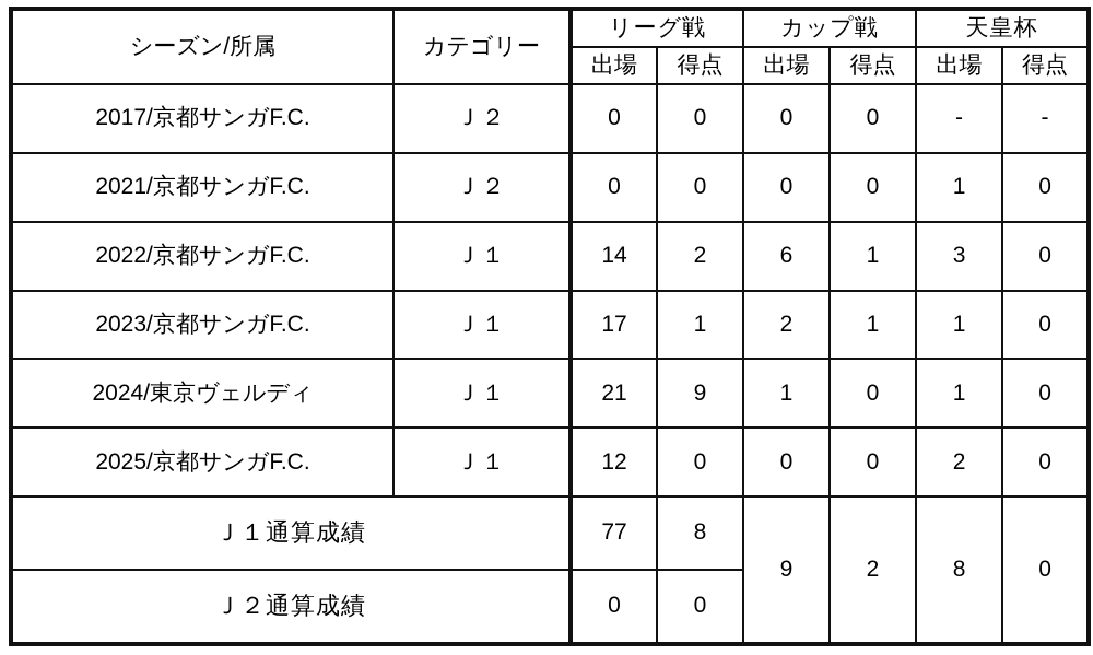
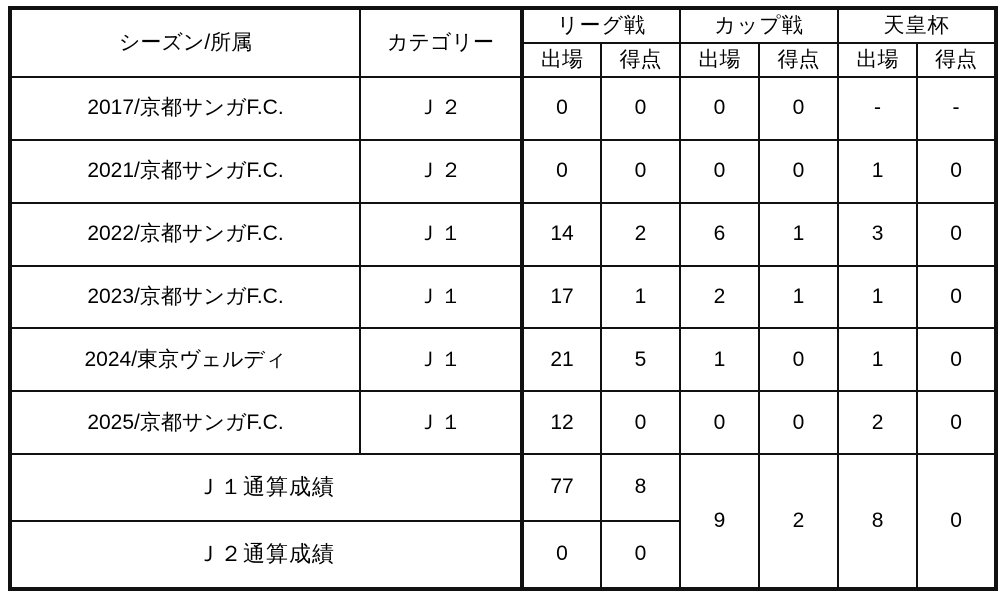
  シーズン/所属	カテゴリー	リーグ戦	カップ戦	天皇杯
  出場	得点	出場	得点	出場	得点
  2017/京都サンガF.C.	Ｊ２	0	0	0	0	-	-
  2021/京都サンガF.C.	Ｊ２	0	0	0	0	1	0
  2022/京都サンガF.C.	Ｊ１	14	2	6	1	3	0
  2023/京都サンガF.C.	Ｊ１	17	1	2	1	1	0
- 2024/東京ヴェルディ	Ｊ１	21	9	1	0	1	0
+ 2024/東京ヴェルディ	Ｊ１	21	5	1	0	1	0
  2025/京都サンガF.C.	Ｊ１	12	0	0	0	2	0
  Ｊ１通算成績	77	8	9	2	8	0
  Ｊ２通算成績	0	0
